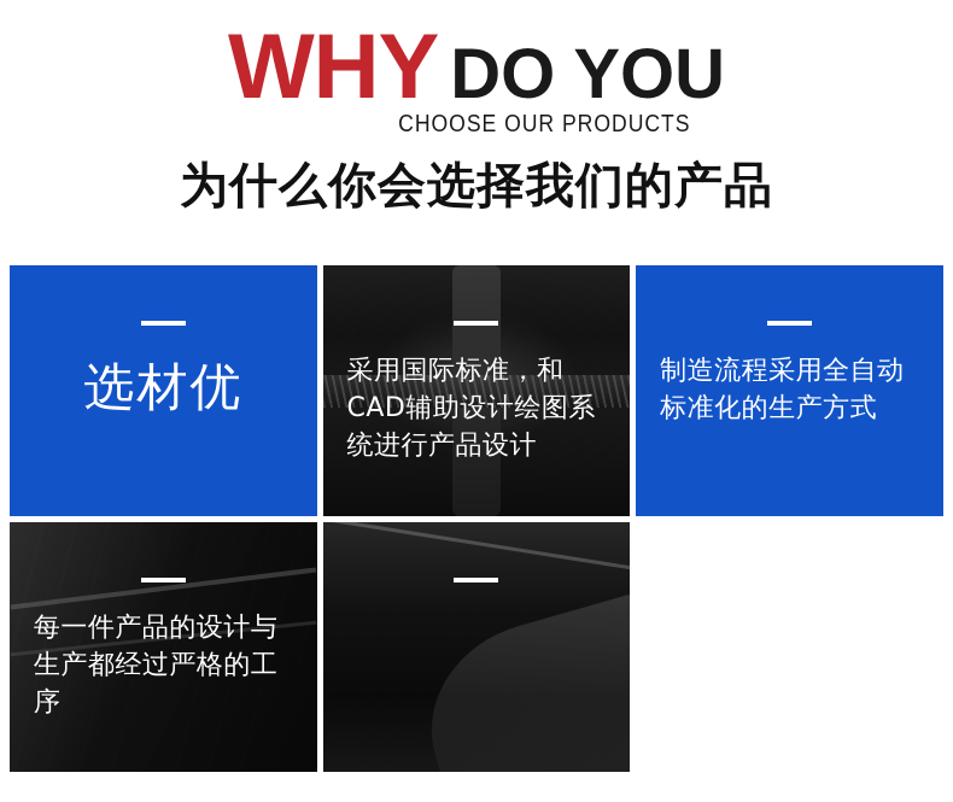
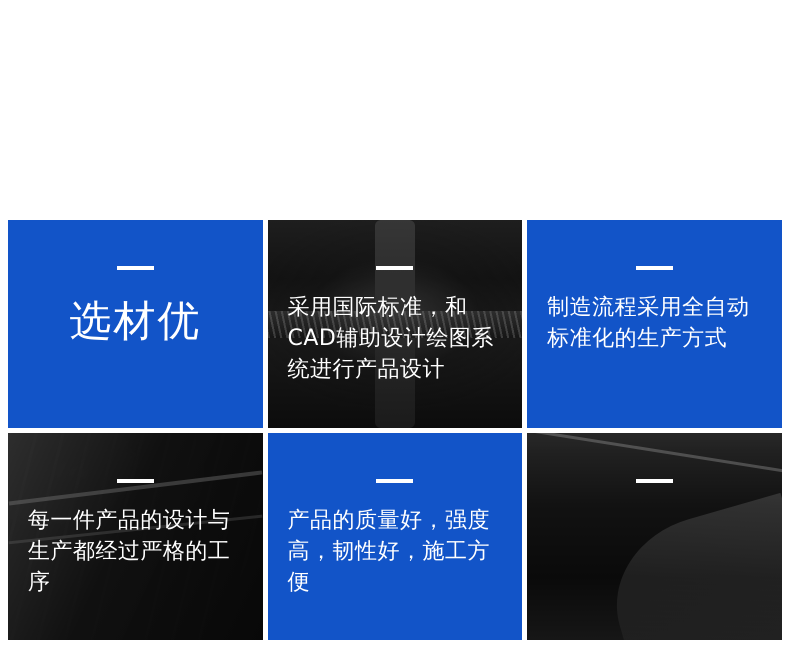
- WHY DO YOU
- CHOOSE OUR PRODUCTS
- 为什么你会选择我们的产品
  选材优
  采用国际标准，和CAD辅助设计绘图系统进行产品设计
  制造流程采用全自动标准化的生产方式
  每一件产品的设计与生产都经过严格的工序
+ 产品的质量好，强度高，韧性好，施工方便
